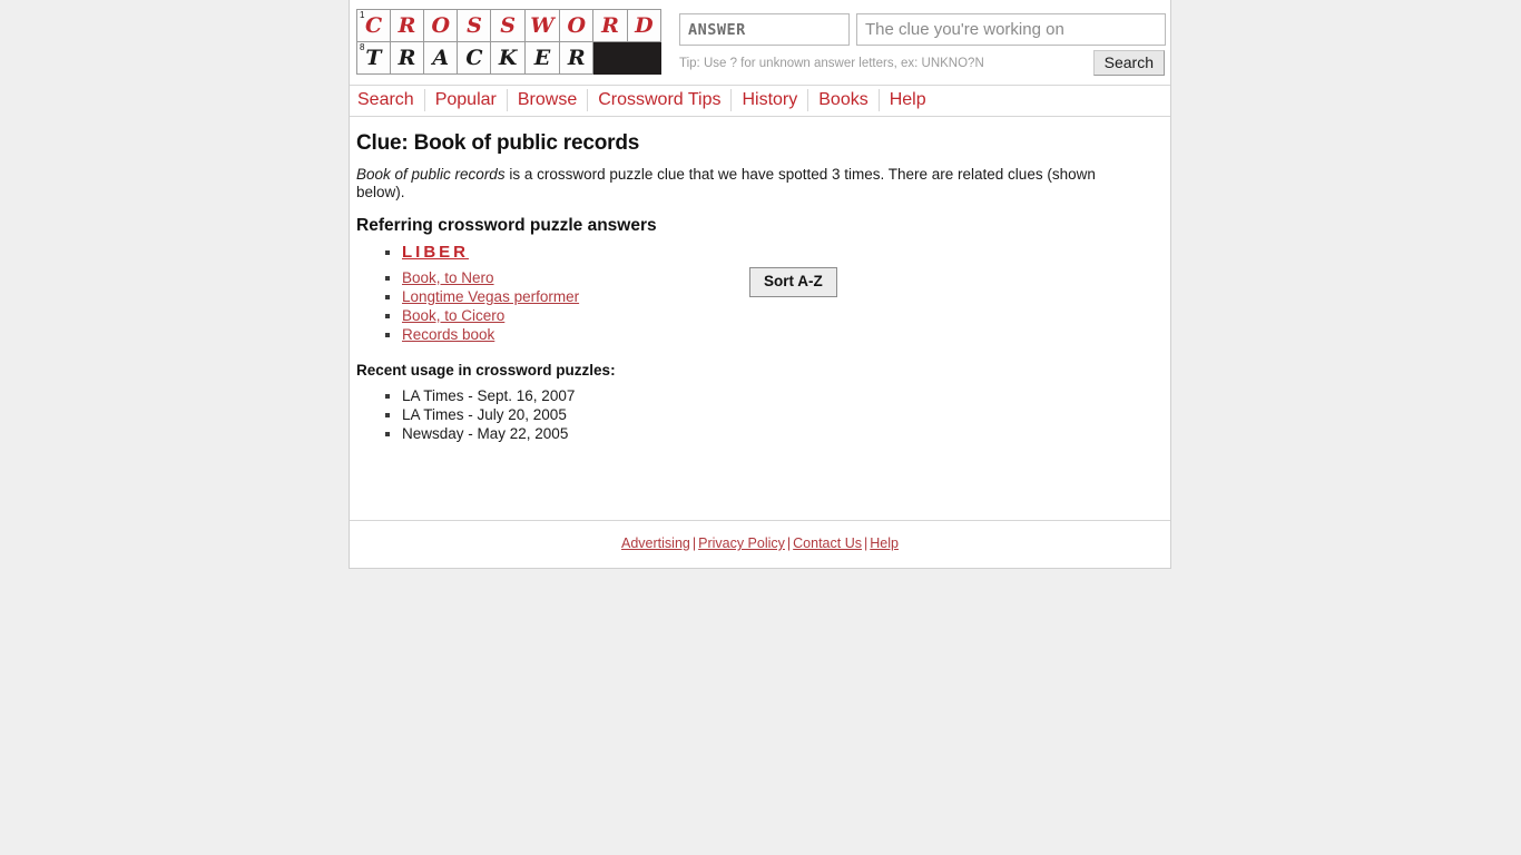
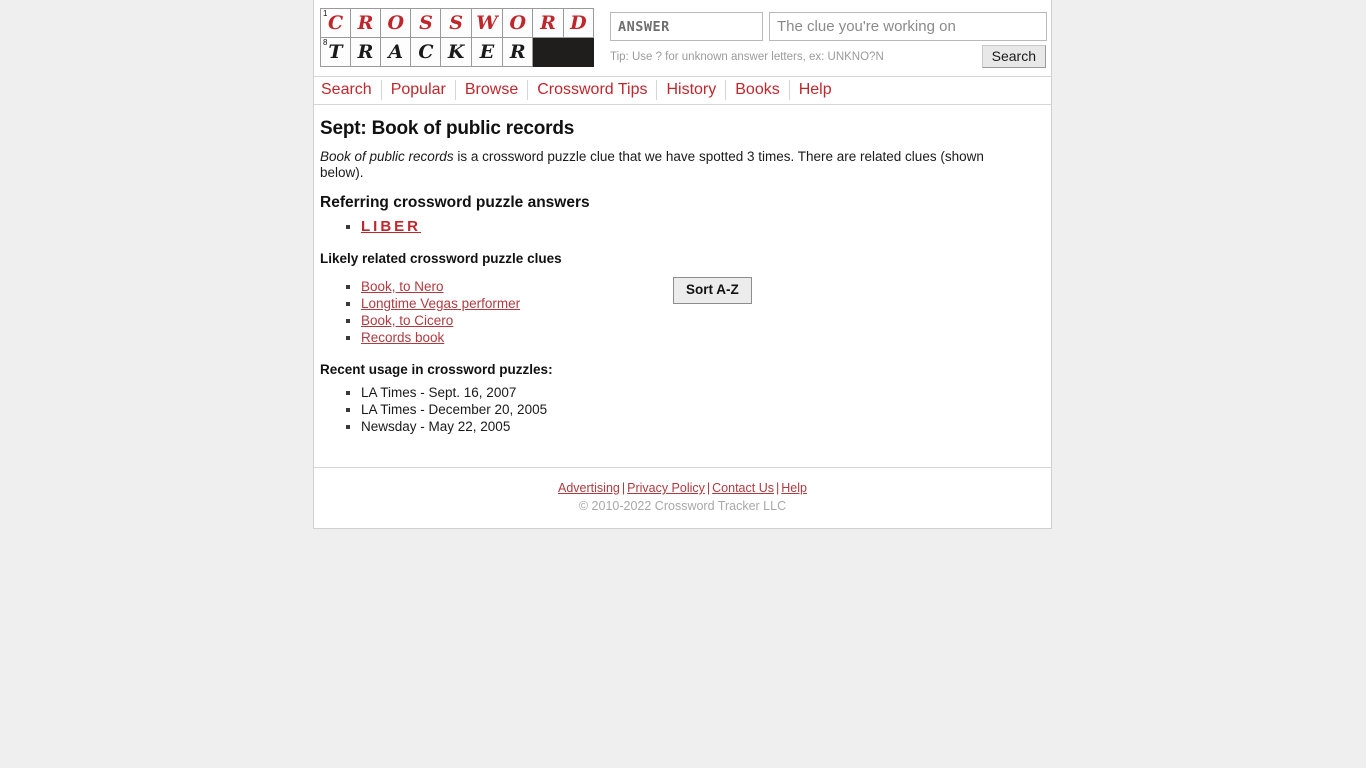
  1C	R	O	S	S	W	O	R	D
  8T	R	A	C	K	E	R
  ANSWER
  The clue you're working on
  Tip: Use ? for unknown answer letters, ex: UNKNO?N
  Search
  Search
  Popular
  Browse
  Crossword Tips
  History
  Books
  Help
- Clue: Book of public records
+ Sept: Book of public records
  Book of public records is a crossword puzzle clue that we have spotted 3 times. There are related clues (shown below).
  Referring crossword puzzle answers
  LIBER
+ Likely related crossword puzzle clues
  Book, to Nero
  Longtime Vegas performer
  Book, to Cicero
  Records book
  Sort A-Z
  Recent usage in crossword puzzles:
  LA Times - Sept. 16, 2007
- LA Times - July 20, 2005
+ LA Times - December 20, 2005
  Newsday - May 22, 2005
  Advertising | Privacy Policy | Contact Us | Help
+ © 2010-2022 Crossword Tracker LLC
